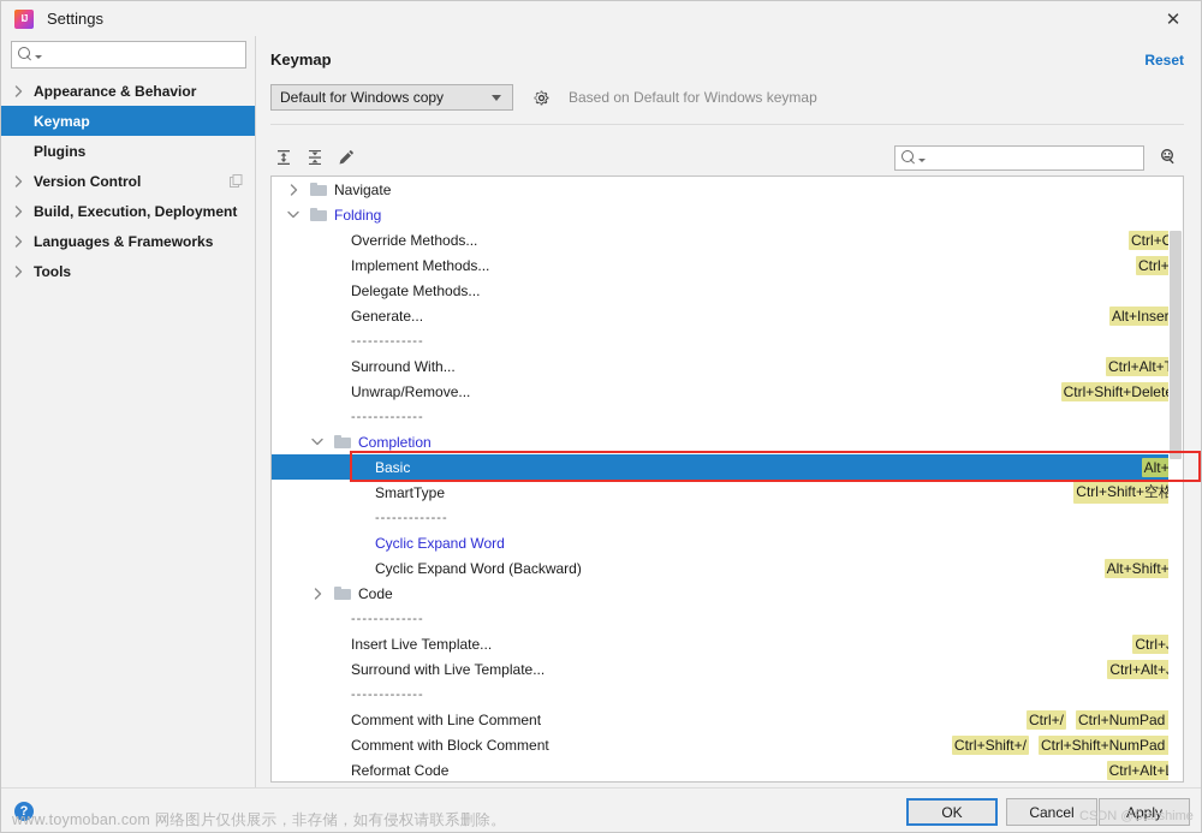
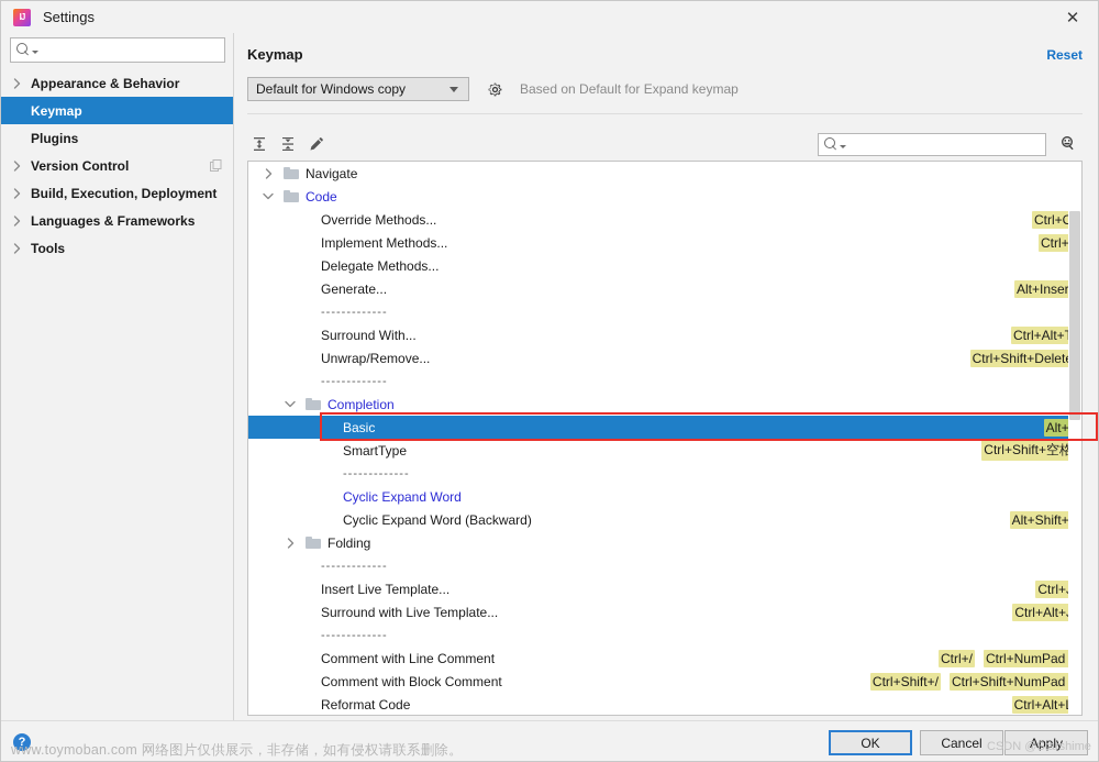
  Settings
  ✕
  Appearance & Behavior
  Keymap
  Plugins
  Version Control
  Build, Execution, Deployment
  Languages & Frameworks
  Tools
  Keymap
  Reset
  Default for Windows copy
- Based on Default for Windows keymap
+ Based on Default for Expand keymap
  Navigate
- Folding
+ Code
  Override Methods...
  Ctrl+
  Implement Methods...
  Ctrl+
  Delegate Methods...
  Generate...
  Alt+Inser
  -------------
  Surround With...
  Ctrl+Alt+
  Unwrap/Remove...
  Ctrl+Shift+Delet
  -------------
  Completion
  Basic
  Alt+
  SmartType
  Ctrl+Shift+空格
  -------------
  Cyclic Expand Word
  Cyclic Expand Word (Backward)
  Alt+Shift+
- Code
+ Folding
  -------------
  Insert Live Template...
  Ctrl+
  Surround with Live Template...
  Ctrl+Alt+
  -------------
  Comment with Line Comment
  Ctrl+/
  Ctrl+NumPad
  Comment with Block Comment
  Ctrl+Shift+/
  Ctrl+Shift+NumPad
  Reformat Code
  Ctrl+Alt+
  ?
  OK
  Cancel
  Apply
  www.toymoban.com 网络图片仅供展示，非存储，如有侵权请联系删除。
  CSDN @Starshime
